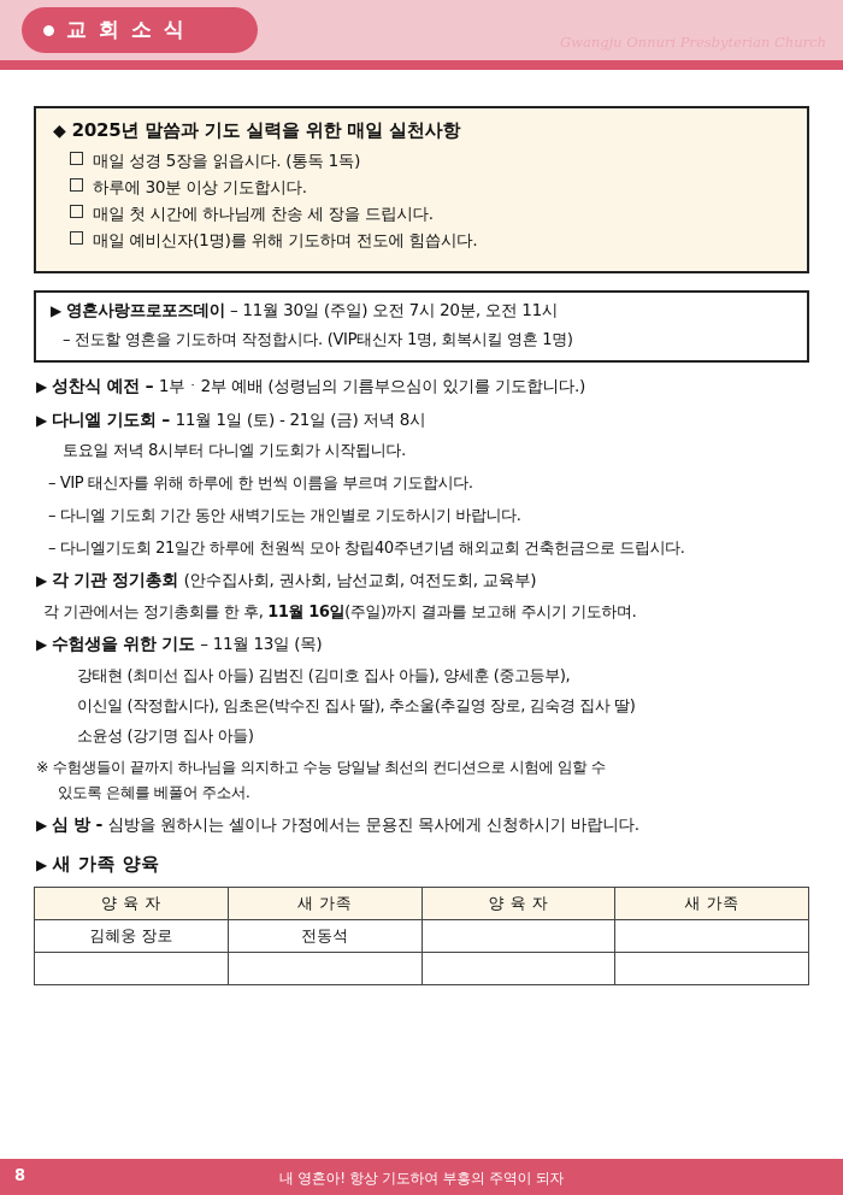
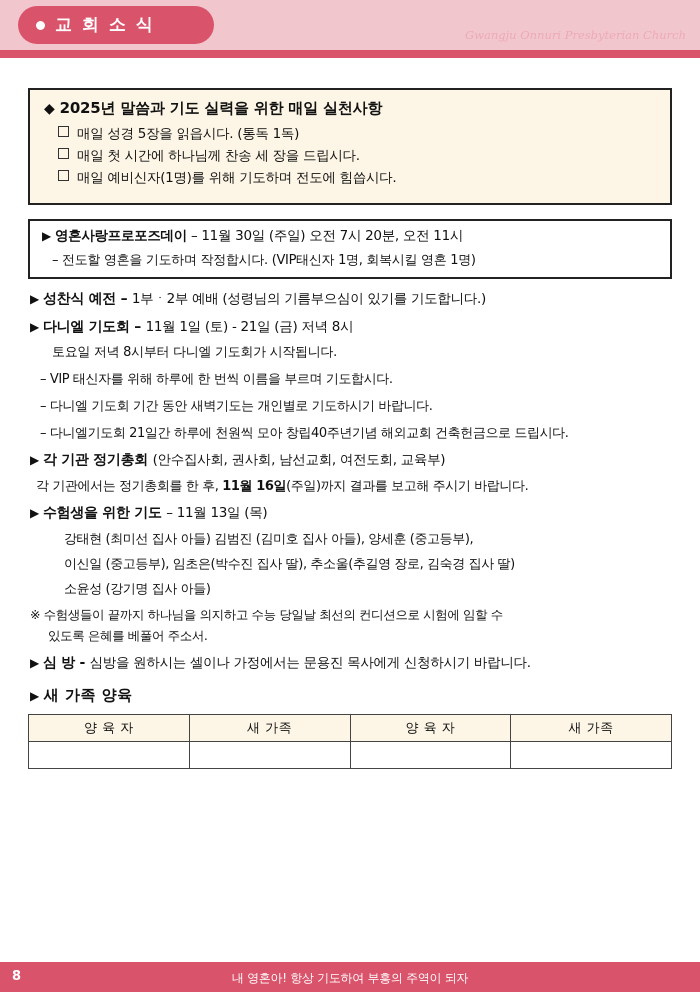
  교 회 소 식
  Gwangju Onnuri Presbyterian Church
  ◆ 2025년 말씀과 기도 실력을 위한 매일 실천사항
  매일 성경 5장을 읽읍시다. (통독 1독)
- 하루에 30분 이상 기도합시다.
  매일 첫 시간에 하나님께 찬송 세 장을 드립시다.
  매일 예비신자(1명)를 위해 기도하며 전도에 힘씁시다.
  ▶ 영혼사랑프로포즈데이 – 11월 30일 (주일) 오전 7시 20분, 오전 11시
  – 전도할 영혼을 기도하며 작정합시다. (VIP태신자 1명, 회복시킬 영혼 1명)
  ▶ 성찬식 예전 – 1부ㆍ2부 예배 (성령님의 기름부으심이 있기를 기도합니다.)
  ▶ 다니엘 기도회 – 11월 1일 (토) - 21일 (금) 저녁 8시
  토요일 저녁 8시부터 다니엘 기도회가 시작됩니다.
  – VIP 태신자를 위해 하루에 한 번씩 이름을 부르며 기도합시다.
  – 다니엘 기도회 기간 동안 새벽기도는 개인별로 기도하시기 바랍니다.
  – 다니엘기도회 21일간 하루에 천원씩 모아 창립40주년기념 해외교회 건축헌금으로 드립시다.
  ▶ 각 기관 정기총회 (안수집사회, 권사회, 남선교회, 여전도회, 교육부)
- 각 기관에서는 정기총회를 한 후, 11월 16일(주일)까지 결과를 보고해 주시기 기도하며.
+ 각 기관에서는 정기총회를 한 후, 11월 16일(주일)까지 결과를 보고해 주시기 바랍니다.
  ▶ 수험생을 위한 기도 – 11월 13일 (목)
  강태현 (최미선 집사 아들) 김범진 (김미호 집사 아들), 양세훈 (중고등부),
- 이신일 (작정합시다), 임초은(박수진 집사 딸), 추소울(추길영 장로, 김숙경 집사 딸)
+ 이신일 (중고등부), 임초은(박수진 집사 딸), 추소울(추길영 장로, 김숙경 집사 딸)
  소윤성 (강기명 집사 아들)
  ※ 수험생들이 끝까지 하나님을 의지하고 수능 당일날 최선의 컨디션으로 시험에 임할 수
  있도록 은혜를 베풀어 주소서.
  ▶ 심 방 - 심방을 원하시는 셀이나 가정에서는 문용진 목사에게 신청하시기 바랍니다.
  ▶ 새 가족 양육
  양 육 자	새 가족	양 육 자	새 가족
- 김혜웅 장로	전동석
  8
  내 영혼아! 항상 기도하여 부흥의 주역이 되자
